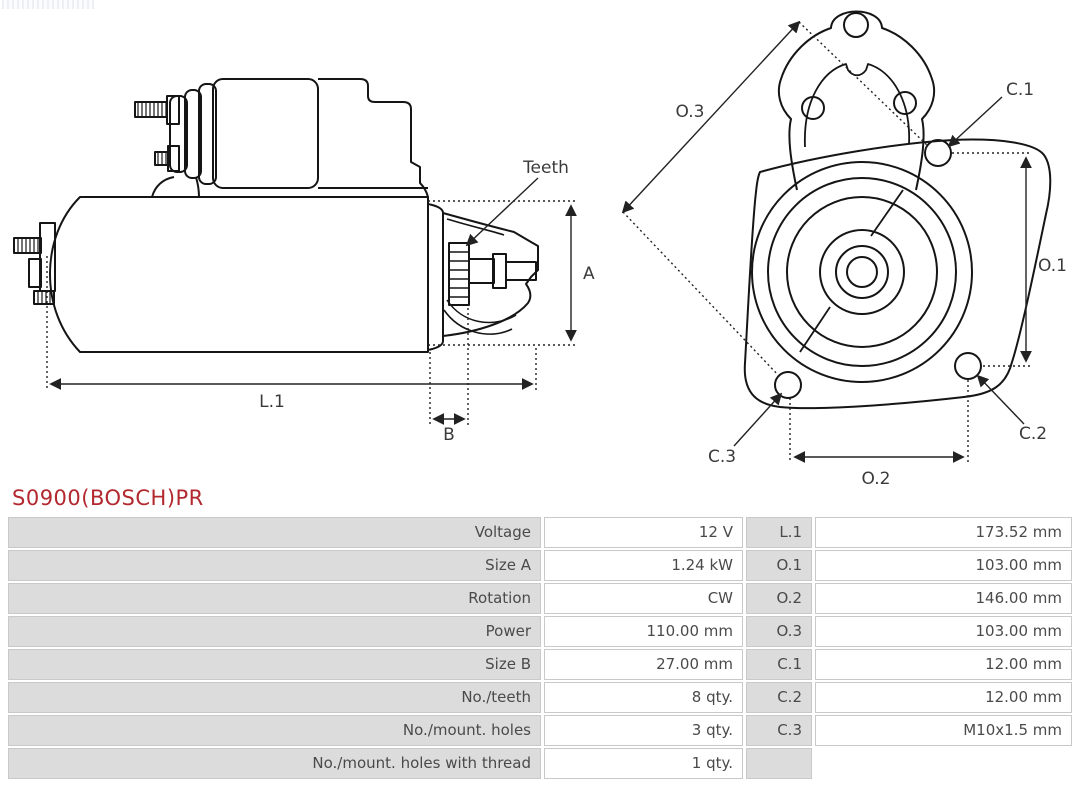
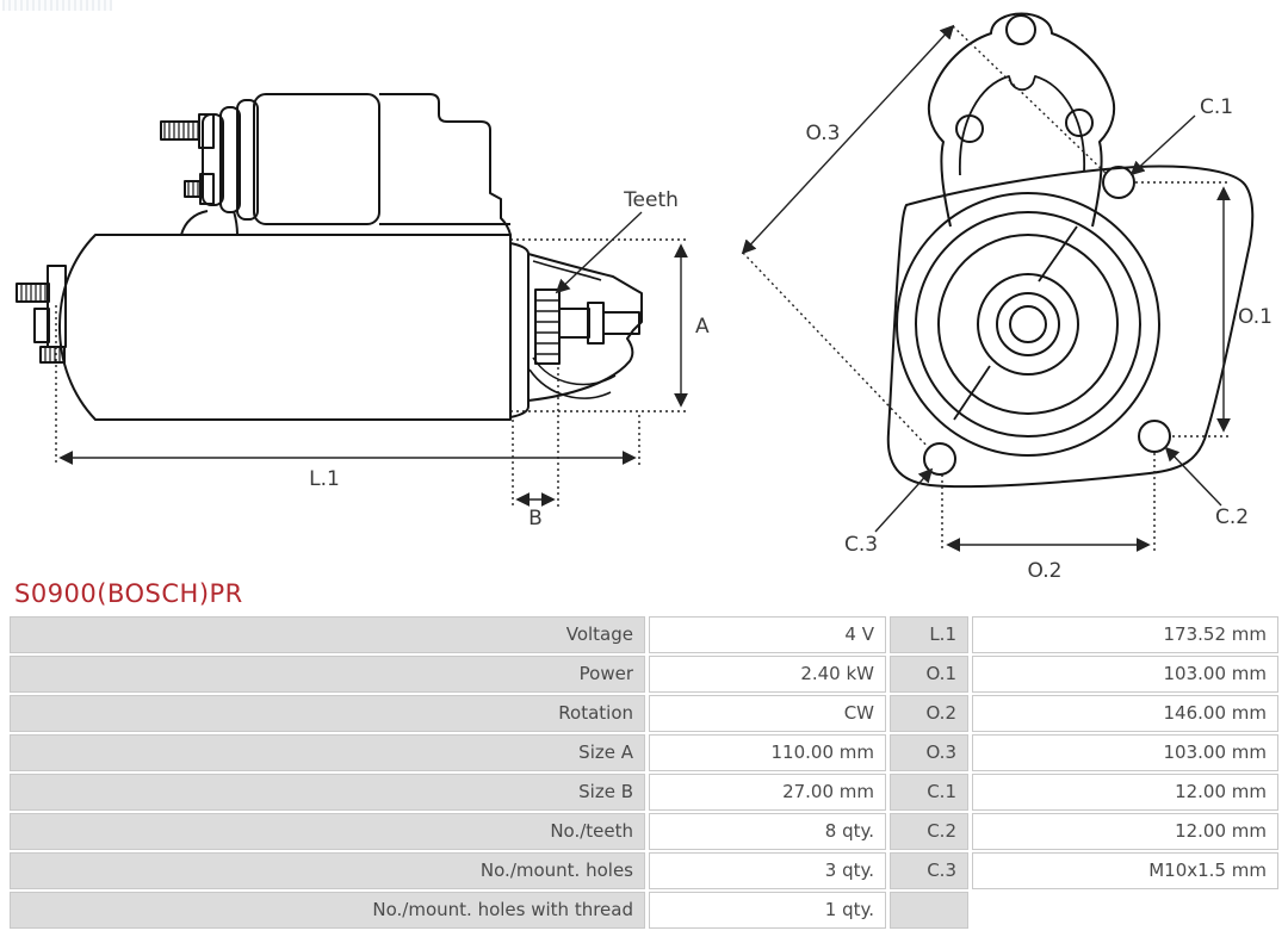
  Teeth
  A
  L.1
  B
  O.3
  O.1
  O.2
  C.1
  C.2
  C.3
  S0900(BOSCH)PR
  Voltage
- 12 V
+ 4 V
  L.1
  173.52 mm
- Size A
+ Power
- 1.24 kW
+ 2.40 kW
  O.1
  103.00 mm
  Rotation
  CW
  O.2
  146.00 mm
- Power
+ Size A
  110.00 mm
  O.3
  103.00 mm
  Size B
  27.00 mm
  C.1
  12.00 mm
  No./teeth
  8 qty.
  C.2
  12.00 mm
  No./mount. holes
  3 qty.
  C.3
  M10x1.5 mm
  No./mount. holes with thread
  1 qty.
